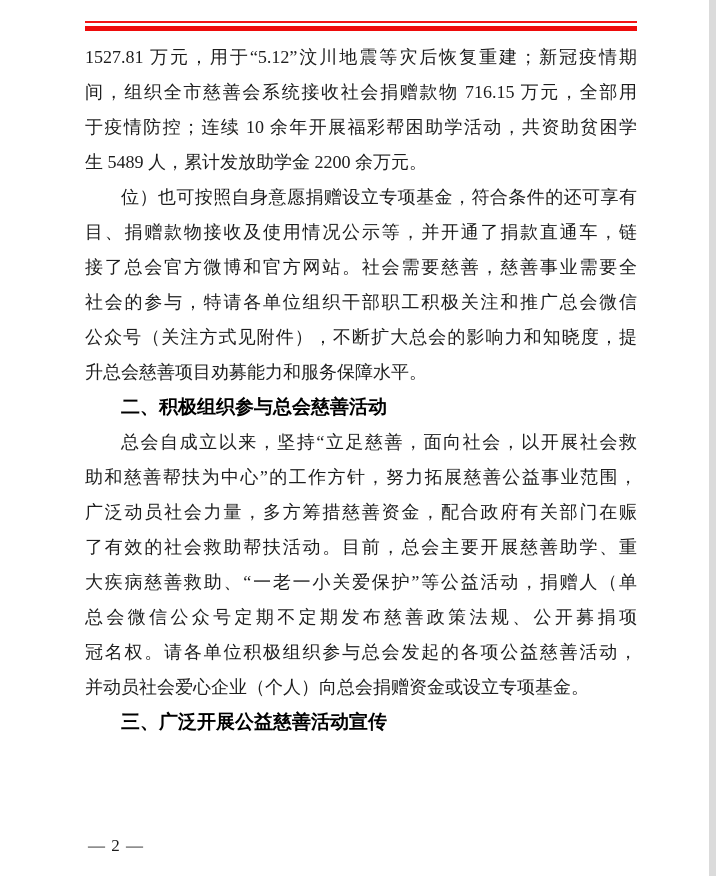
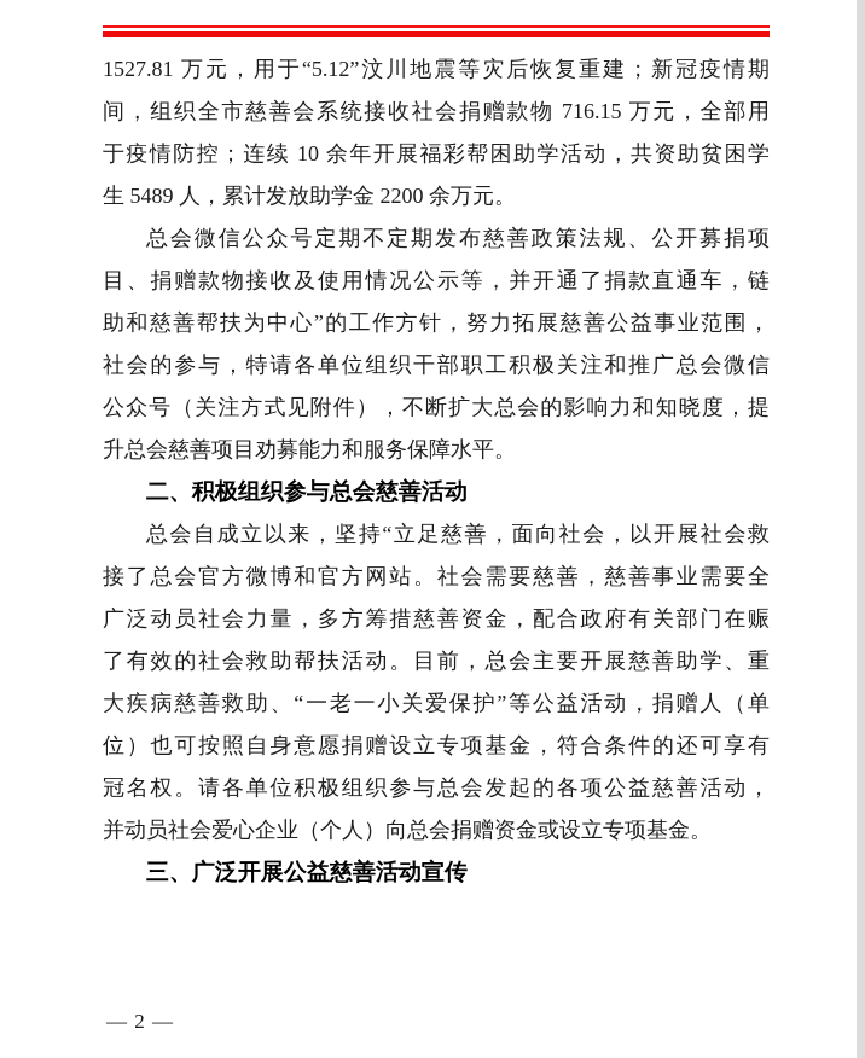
  1527.81 万元，用于“5.12”汶川地震等灾后恢复重建；新冠疫情期
  间，组织全市慈善会系统接收社会捐赠款物 716.15 万元，全部用
  于疫情防控；连续 10 余年开展福彩帮困助学活动，共资助贫困学
  生 5489 人，累计发放助学金 2200 余万元。
- 位）也可按照自身意愿捐赠设立专项基金，符合条件的还可享有
+ 总会微信公众号定期不定期发布慈善政策法规、公开募捐项
  目、捐赠款物接收及使用情况公示等，并开通了捐款直通车，链
- 接了总会官方微博和官方网站。社会需要慈善，慈善事业需要全
+ 助和慈善帮扶为中心”的工作方针，努力拓展慈善公益事业范围，
  社会的参与，特请各单位组织干部职工积极关注和推广总会微信
  公众号（关注方式见附件），不断扩大总会的影响力和知晓度，提
  升总会慈善项目劝募能力和服务保障水平。
  二、积极组织参与总会慈善活动
  总会自成立以来，坚持“立足慈善，面向社会，以开展社会救
- 助和慈善帮扶为中心”的工作方针，努力拓展慈善公益事业范围，
+ 接了总会官方微博和官方网站。社会需要慈善，慈善事业需要全
  广泛动员社会力量，多方筹措慈善资金，配合政府有关部门在赈
  了有效的社会救助帮扶活动。目前，总会主要开展慈善助学、重
  大疾病慈善救助、“一老一小关爱保护”等公益活动，捐赠人（单
- 总会微信公众号定期不定期发布慈善政策法规、公开募捐项
+ 位）也可按照自身意愿捐赠设立专项基金，符合条件的还可享有
  冠名权。请各单位积极组织参与总会发起的各项公益慈善活动，
  并动员社会爱心企业（个人）向总会捐赠资金或设立专项基金。
  三、广泛开展公益慈善活动宣传
  — 2 —
